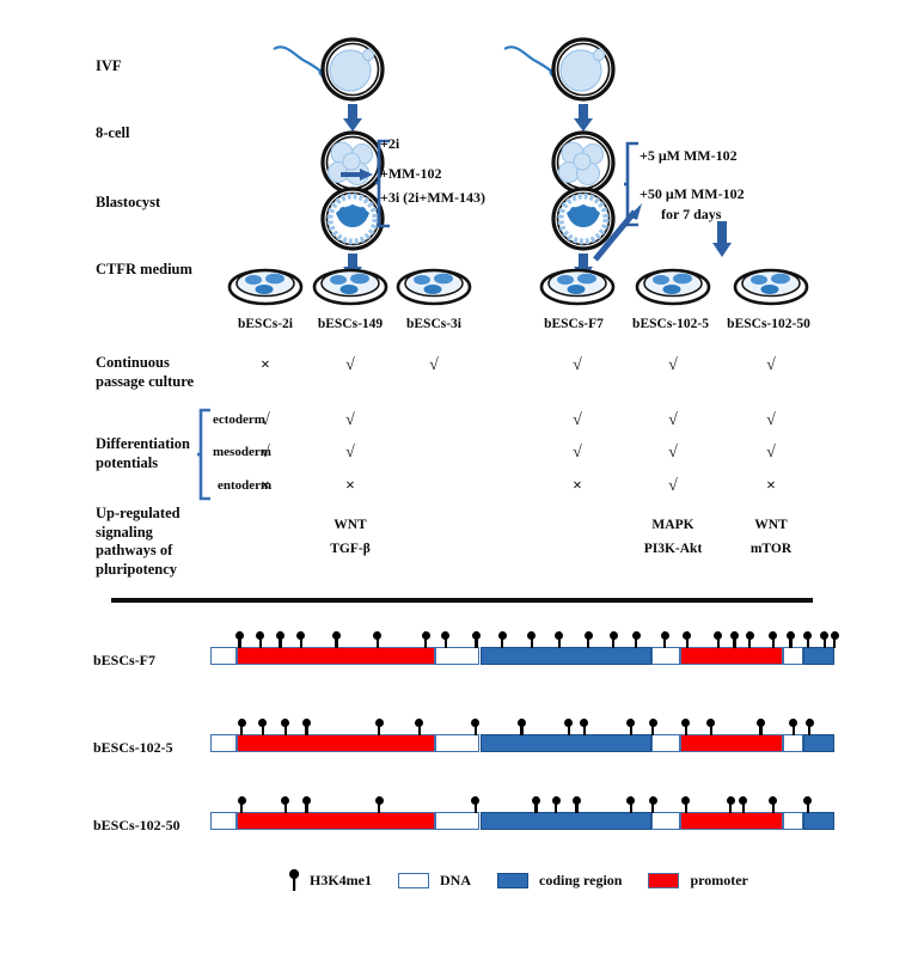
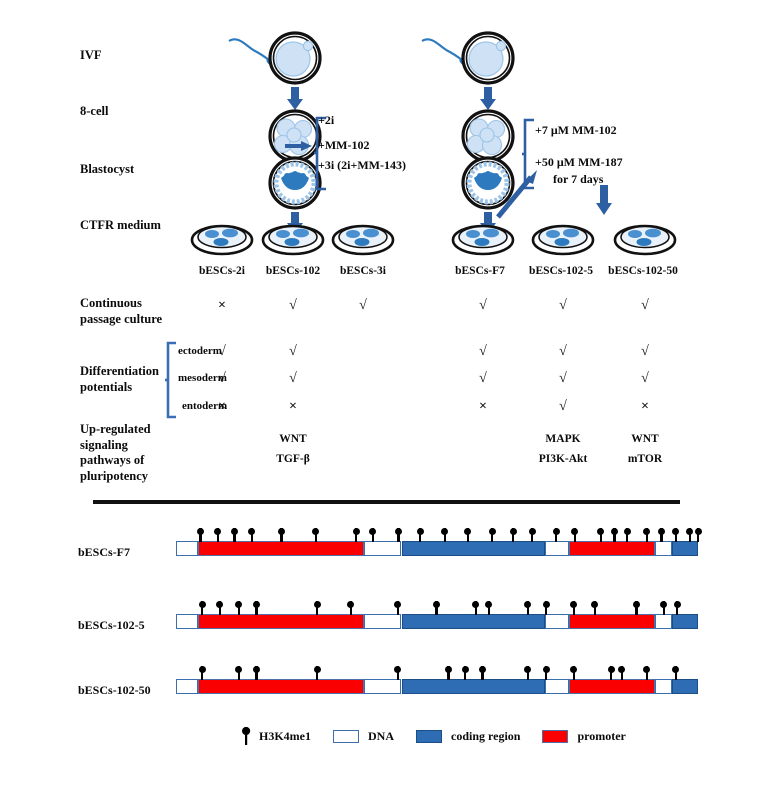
  IVF
  8-cell
  Blastocyst
  CTFR medium
  +2i
  +MM-102
  +3i (2i+MM-143)
- +5 μM MM-102
+ +7 μM MM-102
- +50 μM MM-102
+ +50 μM MM-187
  for 7 days
  bESCs-2i
- bESCs-149
+ bESCs-102
  bESCs-3i
  bESCs-F7
  bESCs-102-5
  bESCs-102-50
  Continuous
  passage culture
  ×
  √
  √
  √
  √
  √
  Differentiation
  potentials
  ectoderm
  mesoderm
  entoderm
  √
  √
  √
  √
  √
  √
  √
  √
  √
  √
  ×
  ×
  ×
  √
  ×
  Up-regulated
  signaling
  pathways of
  pluripotency
  WNT
  TGF-β
  MAPK
  PI3K-Akt
  WNT
  mTOR
  bESCs-F7
  bESCs-102-5
  bESCs-102-50
  H3K4me1
  DNA
  coding region
  promoter
